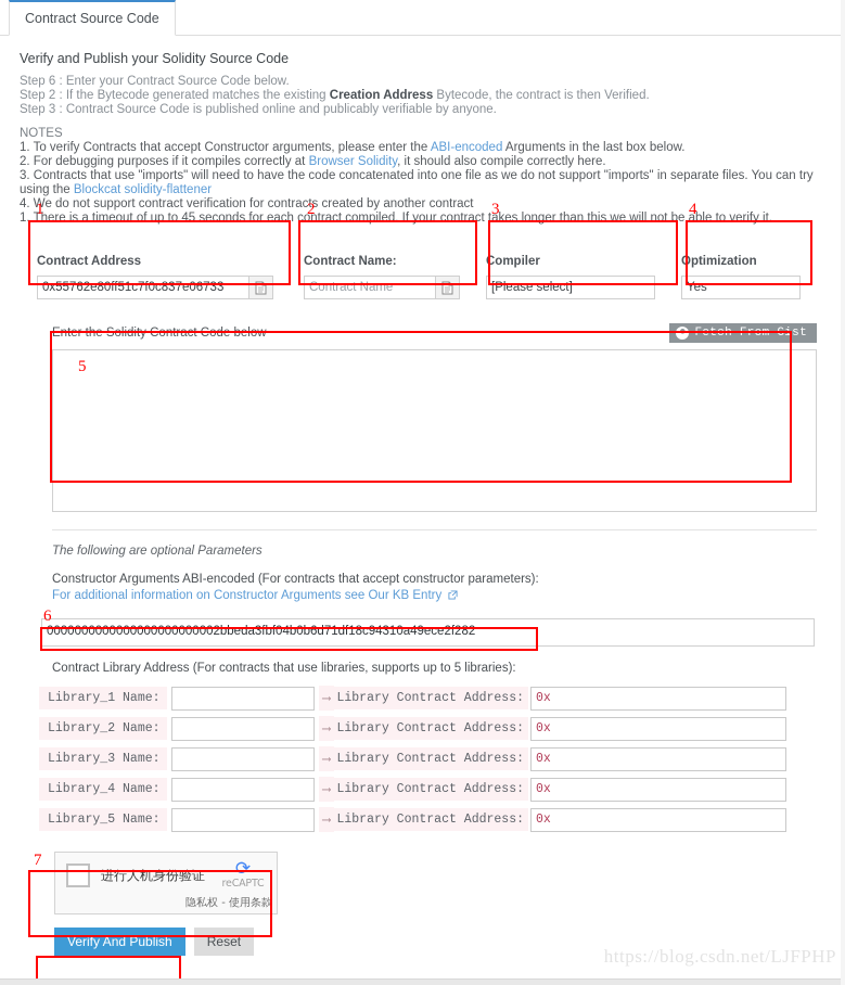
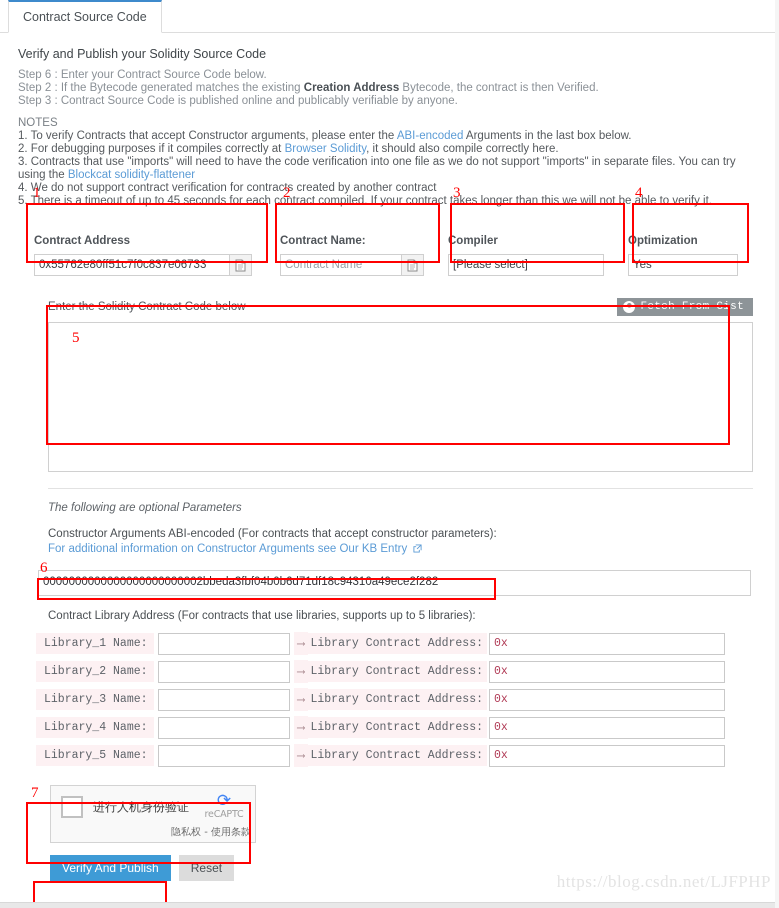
  Contract Source Code
  Verify and Publish your Solidity Source Code
  Step 6 : Enter your Contract Source Code below.
  Step 2 : If the Bytecode generated matches the existing Creation Address Bytecode, the contract is then Verified.
  Step 3 : Contract Source Code is published online and publicably verifiable by anyone.
  NOTES
  1. To verify Contracts that accept Constructor arguments, please enter the ABI-encoded Arguments in the last box below.
  2. For debugging purposes if it compiles correctly at Browser Solidity, it should also compile correctly here.
- 3. Contracts that use "imports" will need to have the code concatenated into one file as we do not support "imports" in separate files. You can try using the Blockcat solidity-flattener
+ 3. Contracts that use "imports" will need to have the code verification into one file as we do not support "imports" in separate files. You can try using the Blockcat solidity-flattener
  4. We do not support contract verification for contracts created by another contract
- 1. There is a timeout of up to 45 seconds for each contract compiled. If your contract takes longer than this we will not be able to verify it.
+ 5. There is a timeout of up to 45 seconds for each contract compiled. If your contract takes longer than this we will not be able to verify it.
  Contract Address
  0x55762e80ff51c7f0c837e06733
  Contract Name:
  Contract Name
  Compiler
  [Please select]
  Optimization
  Yes
  Enter the Solidity Contract Code below
  ⚫
  Fetch From Gist
  The following are optional Parameters
  Constructor Arguments ABI-encoded (For contracts that accept constructor parameters):
  For additional information on Constructor Arguments see Our KB Entry
  0000000000000000000000002bbeda3fbf04b0b6d71df18c94310a49ece2f282
  Contract Library Address (For contracts that use libraries, supports up to 5 libraries):
  Library_1 Name:
  ⟶
  Library Contract Address:
  0x
  Library_2 Name:
  ⟶
  Library Contract Address:
  0x
  Library_3 Name:
  ⟶
  Library Contract Address:
  0x
  Library_4 Name:
  ⟶
  Library Contract Address:
  0x
  Library_5 Name:
  ⟶
  Library Contract Address:
  0x
  进行人机身份验证
  ⟳
  reCAPTC
  隐私权 - 使用条款
  Verify And Publish
  Reset
  1
  2
  3
  4
  5
  6
  7
  https://blog.csdn.net/LJFPHP
